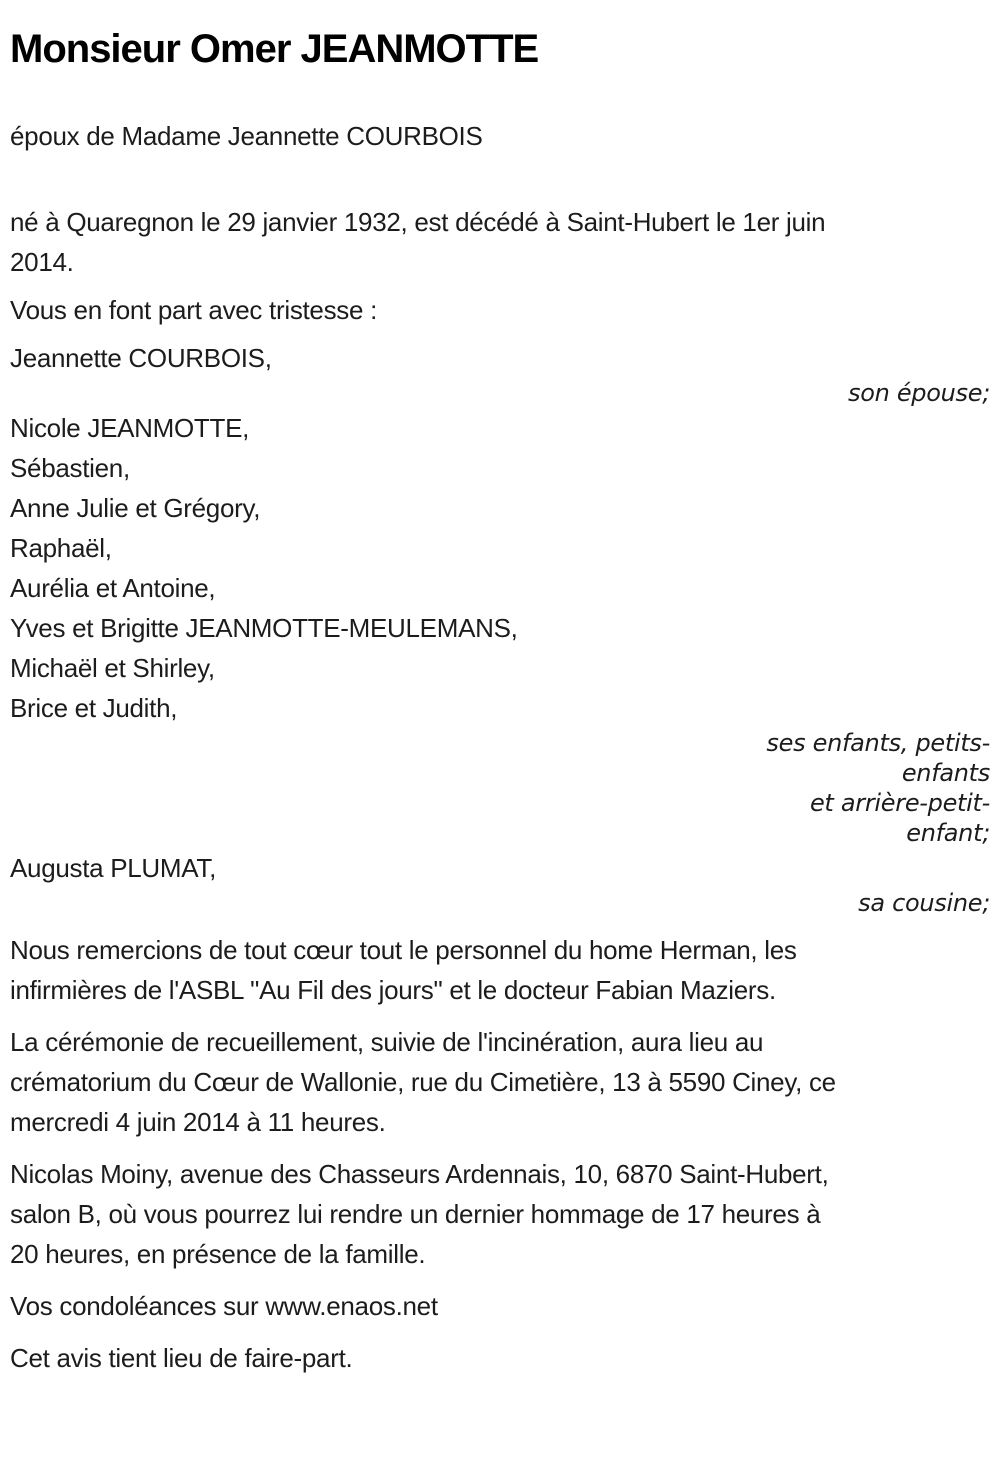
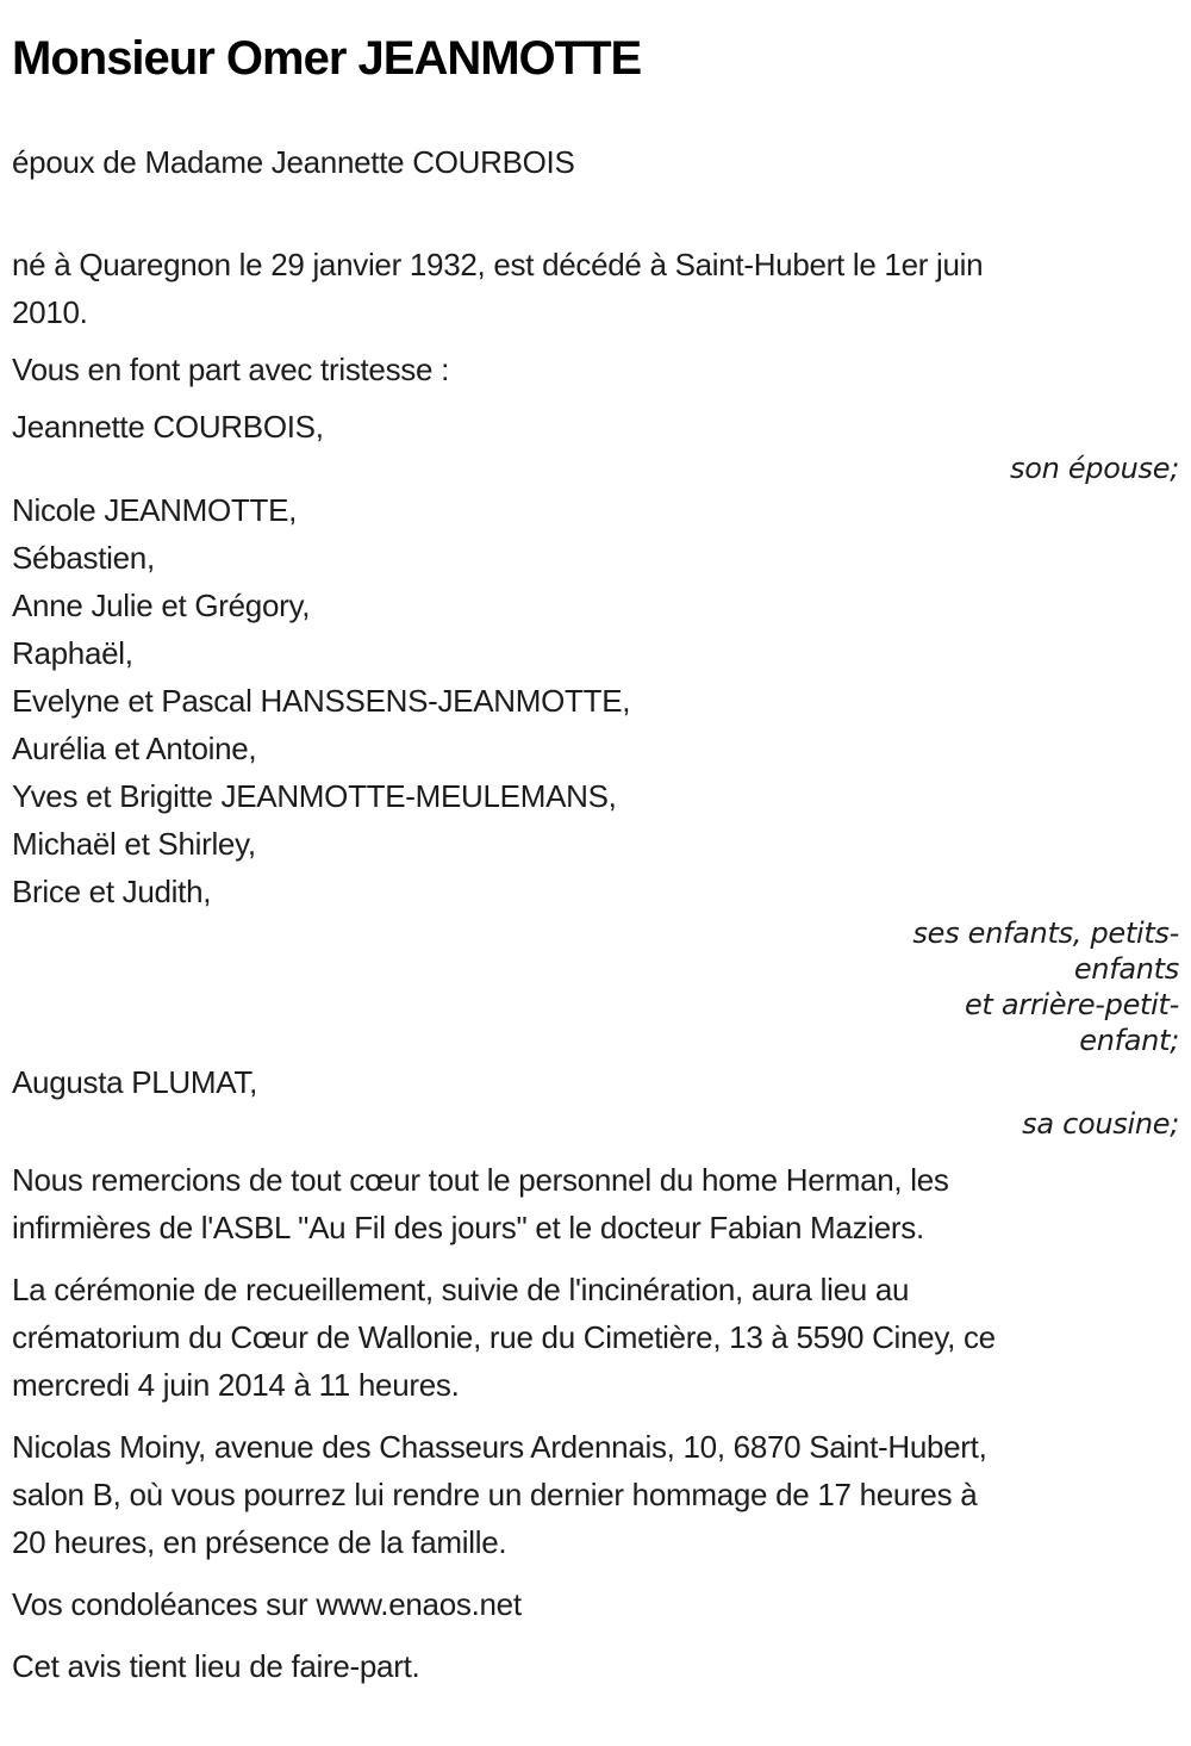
  Monsieur Omer JEANMOTTE
  époux de Madame Jeannette COURBOIS
  né à Quaregnon le 29 janvier 1932, est décédé à Saint-Hubert le 1er juin
- 2014.
+ 2010.
  Vous en font part avec tristesse :
  Jeannette COURBOIS,
  son épouse;
  Nicole JEANMOTTE,
  Sébastien,
  Anne Julie et Grégory,
  Raphaël,
+ Evelyne et Pascal HANSSENS-JEANMOTTE,
  Aurélia et Antoine,
  Yves et Brigitte JEANMOTTE-MEULEMANS,
  Michaël et Shirley,
  Brice et Judith,
  ses enfants, petits-
  enfants
  et arrière-petit-
  enfant;
  Augusta PLUMAT,
  sa cousine;
  Nous remercions de tout cœur tout le personnel du home Herman, les
  infirmières de l'ASBL "Au Fil des jours" et le docteur Fabian Maziers.
  La cérémonie de recueillement, suivie de l'incinération, aura lieu au
  crématorium du Cœur de Wallonie, rue du Cimetière, 13 à 5590 Ciney, ce
  mercredi 4 juin 2014 à 11 heures.
  Nicolas Moiny, avenue des Chasseurs Ardennais, 10, 6870 Saint-Hubert,
  salon B, où vous pourrez lui rendre un dernier hommage de 17 heures à
  20 heures, en présence de la famille.
  Vos condoléances sur www.enaos.net
  Cet avis tient lieu de faire-part.
